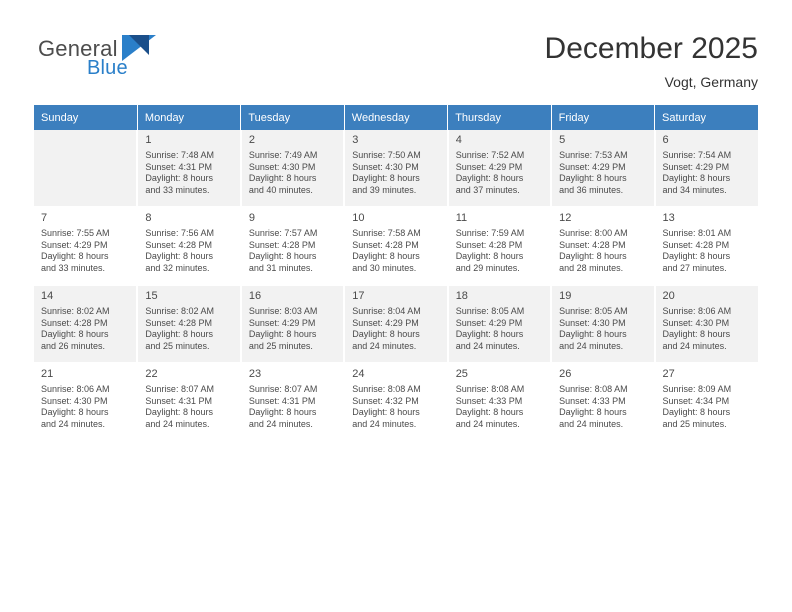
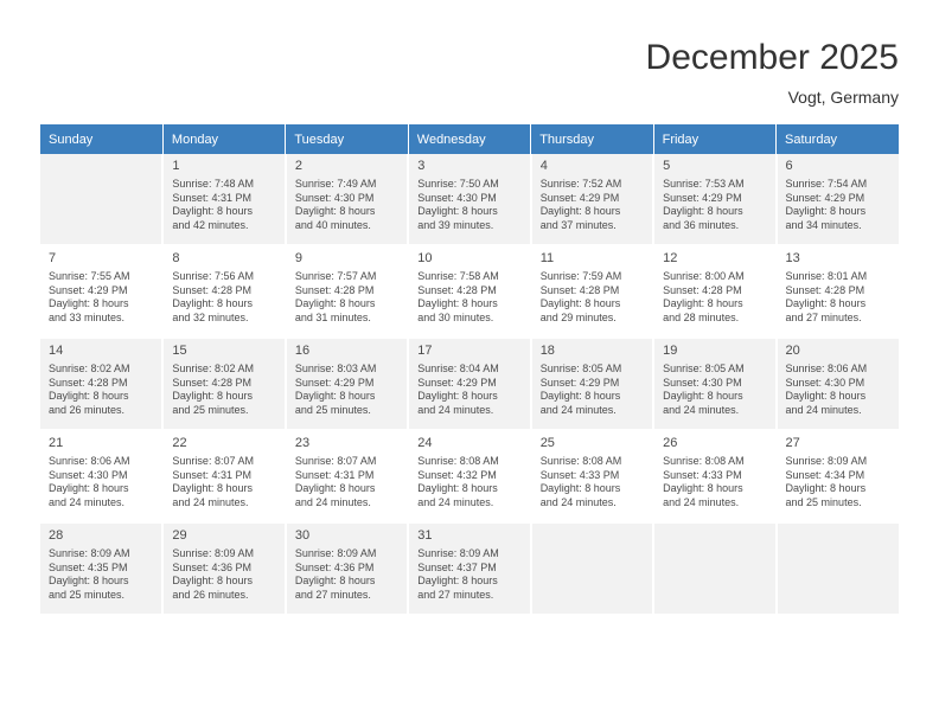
- General
- Blue
  December 2025
  Vogt, Germany
  Sunday	Monday	Tuesday	Wednesday	Thursday	Friday	Saturday
- 	1 Sunrise: 7:48 AM Sunset: 4:31 PM Daylight: 8 hours and 33 minutes.	2 Sunrise: 7:49 AM Sunset: 4:30 PM Daylight: 8 hours and 40 minutes.	3 Sunrise: 7:50 AM Sunset: 4:30 PM Daylight: 8 hours and 39 minutes.	4 Sunrise: 7:52 AM Sunset: 4:29 PM Daylight: 8 hours and 37 minutes.	5 Sunrise: 7:53 AM Sunset: 4:29 PM Daylight: 8 hours and 36 minutes.	6 Sunrise: 7:54 AM Sunset: 4:29 PM Daylight: 8 hours and 34 minutes.
+ 	1 Sunrise: 7:48 AM Sunset: 4:31 PM Daylight: 8 hours and 42 minutes.	2 Sunrise: 7:49 AM Sunset: 4:30 PM Daylight: 8 hours and 40 minutes.	3 Sunrise: 7:50 AM Sunset: 4:30 PM Daylight: 8 hours and 39 minutes.	4 Sunrise: 7:52 AM Sunset: 4:29 PM Daylight: 8 hours and 37 minutes.	5 Sunrise: 7:53 AM Sunset: 4:29 PM Daylight: 8 hours and 36 minutes.	6 Sunrise: 7:54 AM Sunset: 4:29 PM Daylight: 8 hours and 34 minutes.
  7 Sunrise: 7:55 AM Sunset: 4:29 PM Daylight: 8 hours and 33 minutes.	8 Sunrise: 7:56 AM Sunset: 4:28 PM Daylight: 8 hours and 32 minutes.	9 Sunrise: 7:57 AM Sunset: 4:28 PM Daylight: 8 hours and 31 minutes.	10 Sunrise: 7:58 AM Sunset: 4:28 PM Daylight: 8 hours and 30 minutes.	11 Sunrise: 7:59 AM Sunset: 4:28 PM Daylight: 8 hours and 29 minutes.	12 Sunrise: 8:00 AM Sunset: 4:28 PM Daylight: 8 hours and 28 minutes.	13 Sunrise: 8:01 AM Sunset: 4:28 PM Daylight: 8 hours and 27 minutes.
  14 Sunrise: 8:02 AM Sunset: 4:28 PM Daylight: 8 hours and 26 minutes.	15 Sunrise: 8:02 AM Sunset: 4:28 PM Daylight: 8 hours and 25 minutes.	16 Sunrise: 8:03 AM Sunset: 4:29 PM Daylight: 8 hours and 25 minutes.	17 Sunrise: 8:04 AM Sunset: 4:29 PM Daylight: 8 hours and 24 minutes.	18 Sunrise: 8:05 AM Sunset: 4:29 PM Daylight: 8 hours and 24 minutes.	19 Sunrise: 8:05 AM Sunset: 4:30 PM Daylight: 8 hours and 24 minutes.	20 Sunrise: 8:06 AM Sunset: 4:30 PM Daylight: 8 hours and 24 minutes.
  21 Sunrise: 8:06 AM Sunset: 4:30 PM Daylight: 8 hours and 24 minutes.	22 Sunrise: 8:07 AM Sunset: 4:31 PM Daylight: 8 hours and 24 minutes.	23 Sunrise: 8:07 AM Sunset: 4:31 PM Daylight: 8 hours and 24 minutes.	24 Sunrise: 8:08 AM Sunset: 4:32 PM Daylight: 8 hours and 24 minutes.	25 Sunrise: 8:08 AM Sunset: 4:33 PM Daylight: 8 hours and 24 minutes.	26 Sunrise: 8:08 AM Sunset: 4:33 PM Daylight: 8 hours and 24 minutes.	27 Sunrise: 8:09 AM Sunset: 4:34 PM Daylight: 8 hours and 25 minutes.
+ 28 Sunrise: 8:09 AM Sunset: 4:35 PM Daylight: 8 hours and 25 minutes.	29 Sunrise: 8:09 AM Sunset: 4:36 PM Daylight: 8 hours and 26 minutes.	30 Sunrise: 8:09 AM Sunset: 4:36 PM Daylight: 8 hours and 27 minutes.	31 Sunrise: 8:09 AM Sunset: 4:37 PM Daylight: 8 hours and 27 minutes.
